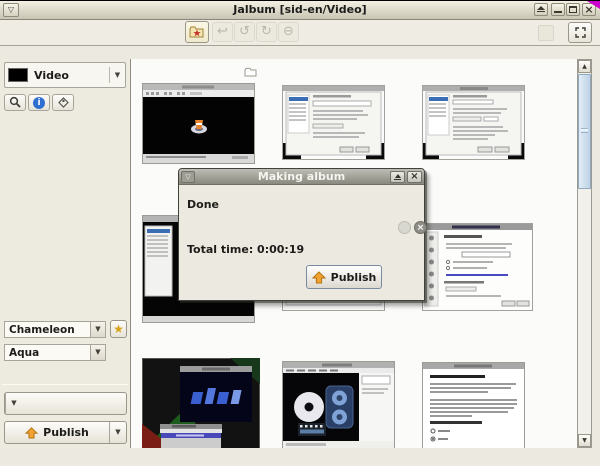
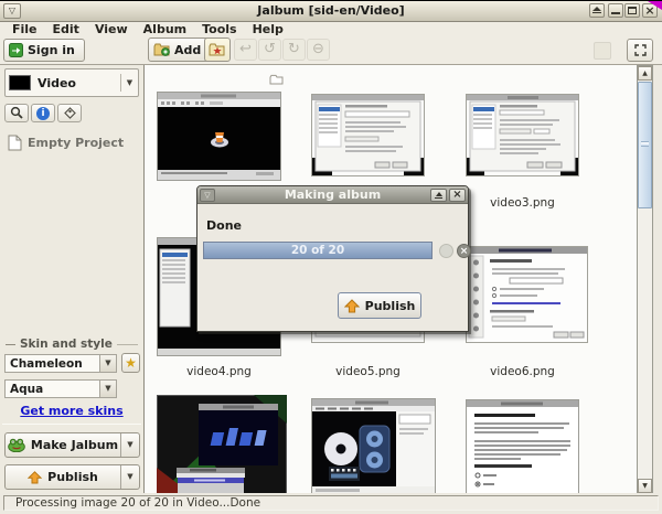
  ▽
  Jalbum [sid-en/Video]
  ×
+ File
+ Edit
+ View
+ Album
+ Tools
+ Help
+ Sign in
+ Add
  ↩
  ↺
  ↻
  ⊖
  Video
  ▼
  i
+ Empty Project
+ Skin and style
  Chameleon
  ▼
  ★
  Aqua
  ▼
+ Get more skins
+ Make Jalbum
  ▼
  Publish
  ▼
+ video3.png
+ video4.png
+ video5.png
+ video6.png
  ▽
  Making album
  ×
  Done
+ 20 of 20
  ×
- Total time: 0:00:19
  Publish
+ Processing image 20 of 20 in Video...Done
